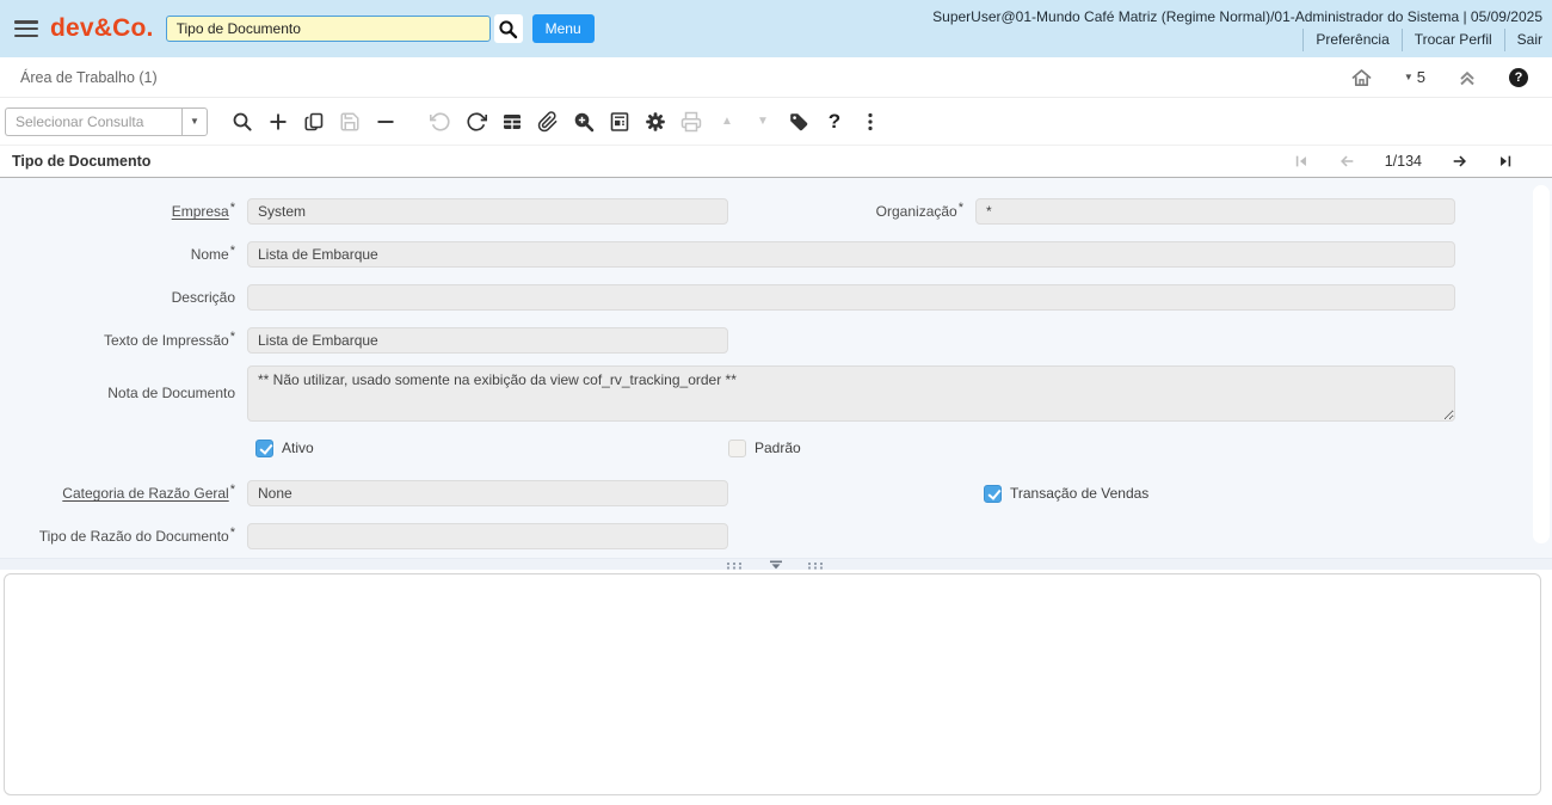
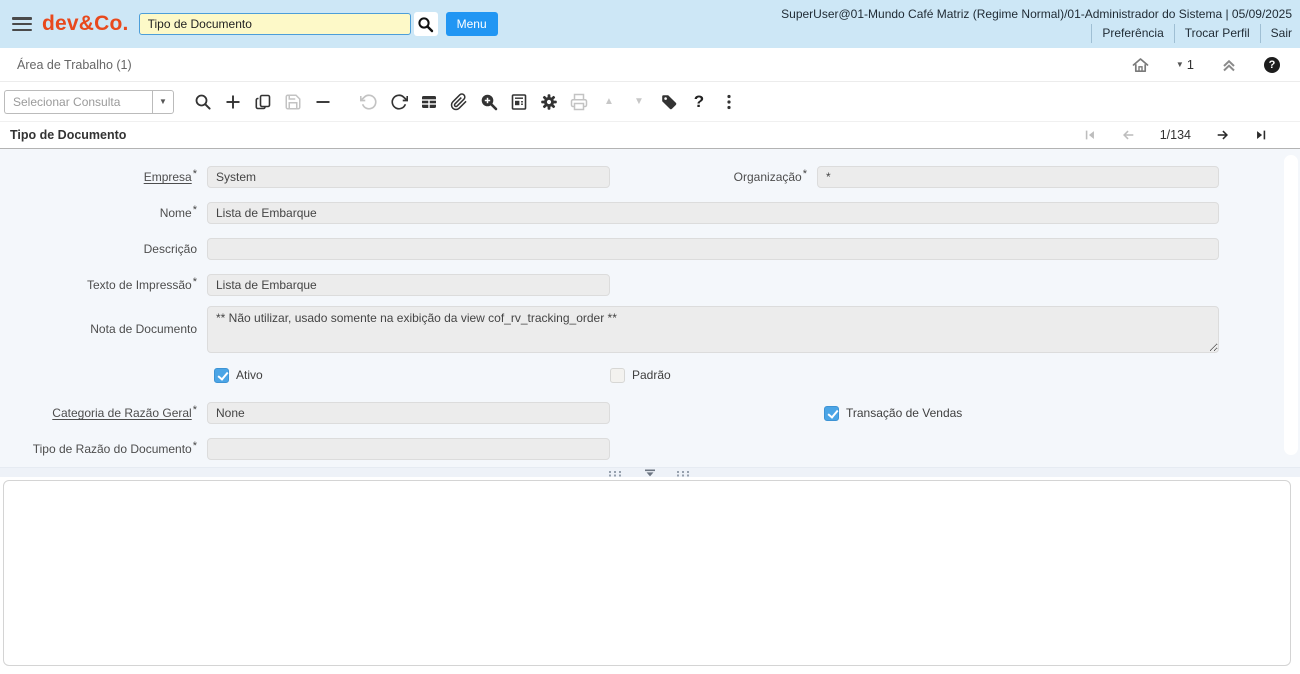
  dev&Co.
  Tipo de Documento
  Menu
  SuperUser@01-Mundo Café Matriz (Regime Normal)/01-Administrador do Sistema | 05/09/2025
  Preferência
  Trocar Perfil
  Sair
  Área de Trabalho (1)
  ▼
- 5
+ 1
  ?
  Selecionar Consulta
  ▼
  ▲
  ▼
  ?
  Tipo de Documento
  1/134
  Empresa*
  System
  Organização*
  *
  Nome*
  Lista de Embarque
  Descrição
  Texto de Impressão*
  Lista de Embarque
  Nota de Documento
  ** Não utilizar, usado somente na exibição da view cof_rv_tracking_order **
  Ativo
  Padrão
  Categoria de Razão Geral*
  None
  Transação de Vendas
  Tipo de Razão do Documento*
